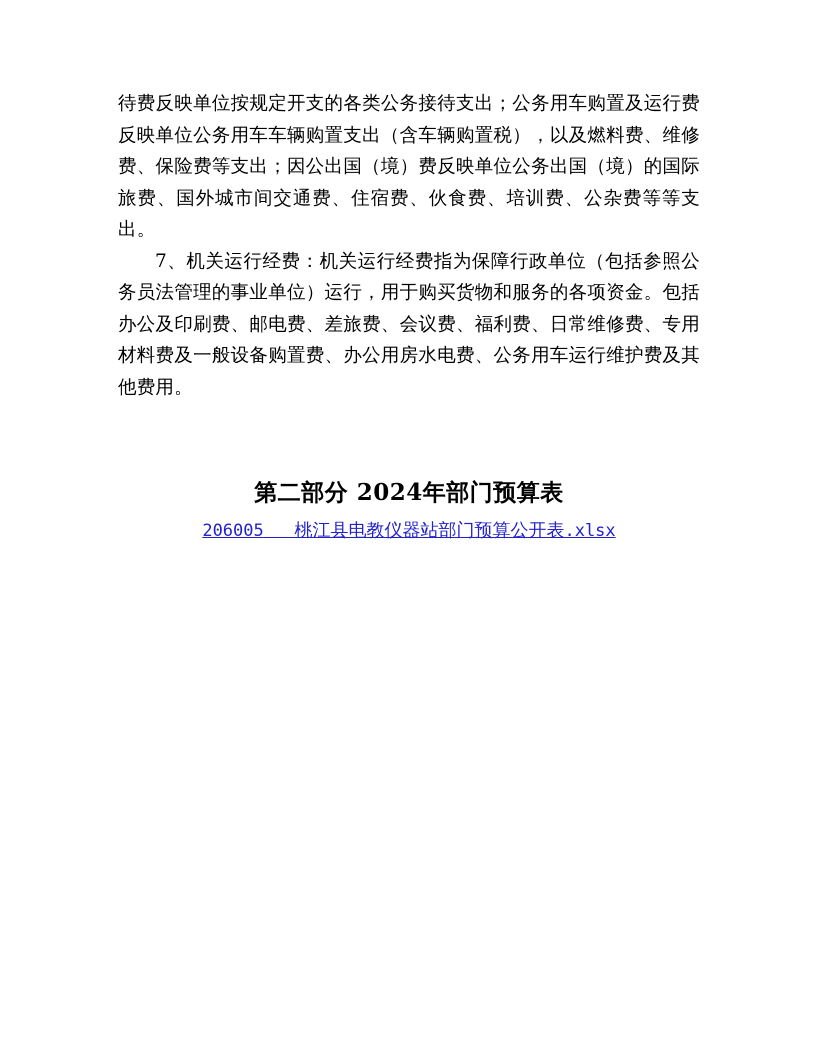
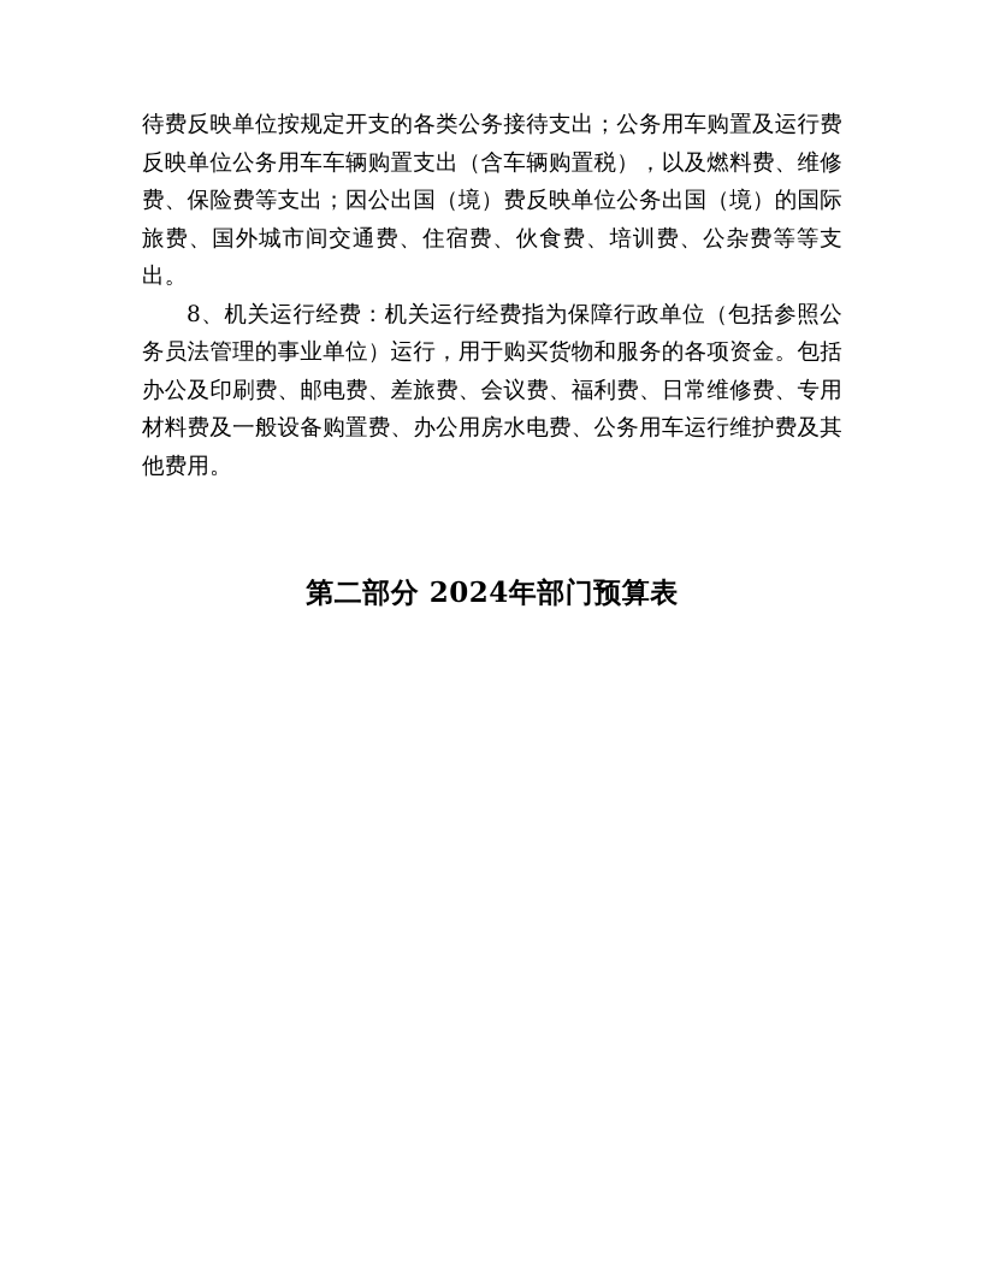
  待费反映单位按规定开支的各类公务接待支出；公务用车购置及运行费反映单位公务用车车辆购置支出（含车辆购置税），以及燃料费、维修费、保险费等支出；因公出国（境）费反映单位公务出国（境）的国际旅费、国外城市间交通费、住宿费、伙食费、培训费、公杂费等等支出。
- 7、机关运行经费：机关运行经费指为保障行政单位（包括参照公务员法管理的事业单位）运行，用于购买货物和服务的各项资金。包括办公及印刷费、邮电费、差旅费、会议费、福利费、日常维修费、专用材料费及一般设备购置费、办公用房水电费、公务用车运行维护费及其他费用。
+ 8、机关运行经费：机关运行经费指为保障行政单位（包括参照公务员法管理的事业单位）运行，用于购买货物和服务的各项资金。包括办公及印刷费、邮电费、差旅费、会议费、福利费、日常维修费、专用材料费及一般设备购置费、办公用房水电费、公务用车运行维护费及其他费用。
  第二部分 2024年部门预算表
- 206005 桃江县电教仪器站部门预算公开表.xlsx
